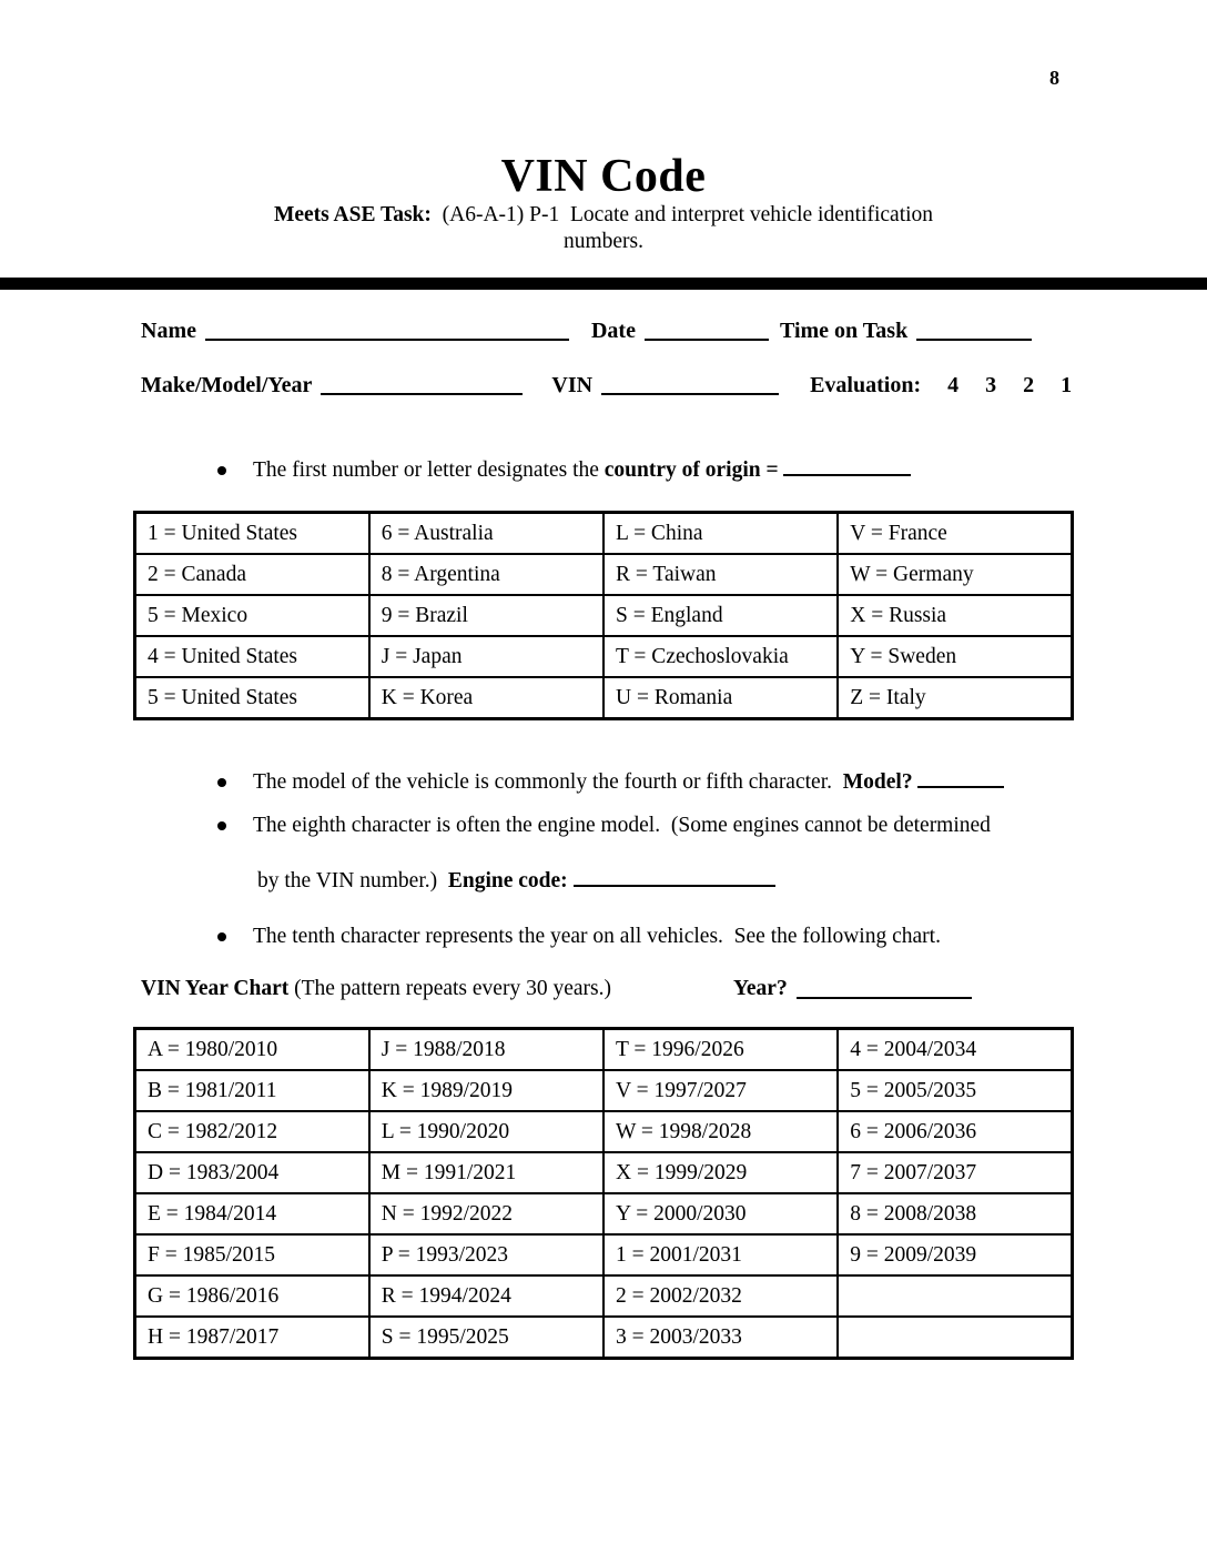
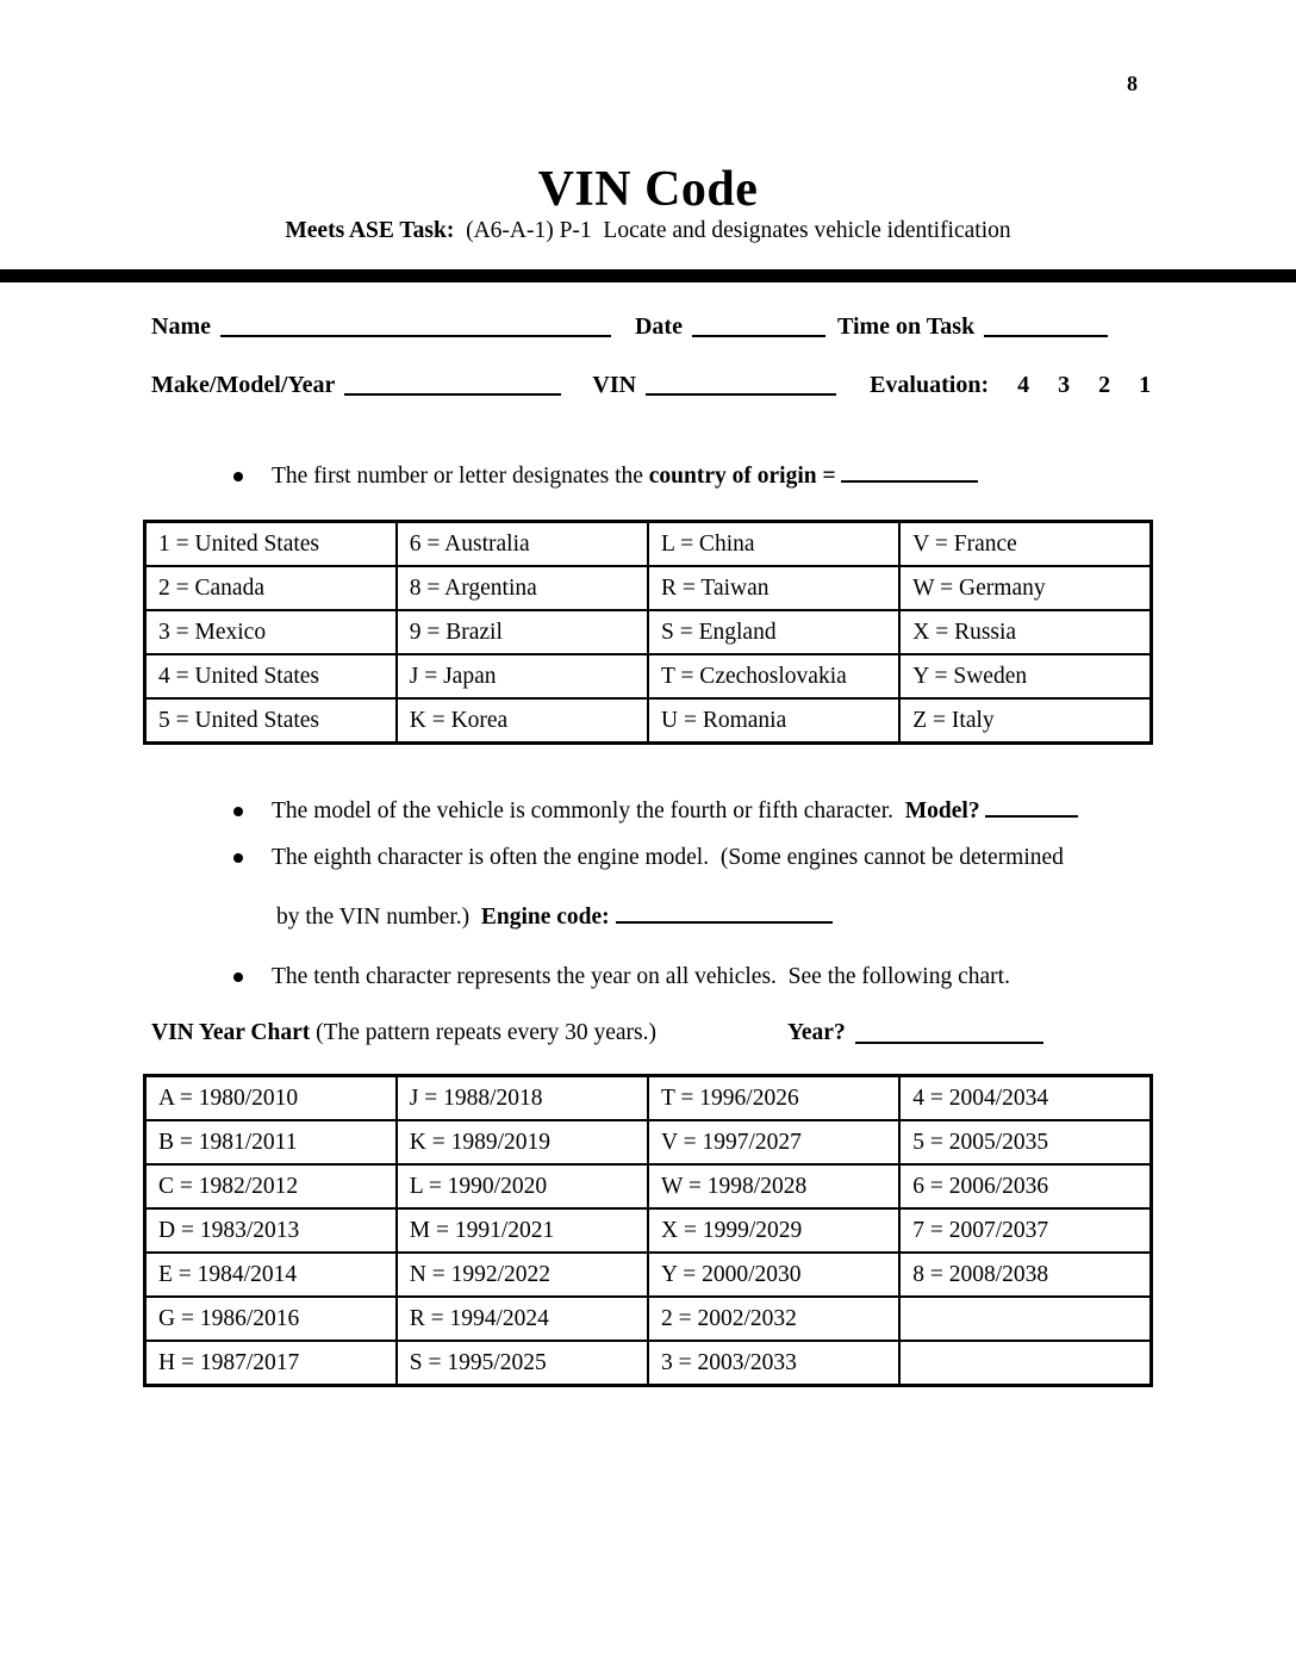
  8
  VIN Code
- Meets ASE Task: (A6-A-1) P-1 Locate and interpret vehicle identification
+ Meets ASE Task: (A6-A-1) P-1 Locate and designates vehicle identification
- numbers.
  Name
  Date
  Time on Task
  Make/Model/Year
  VIN
  Evaluation:
  4
  3
  2
  1
  The first number or letter designates the country of origin =
  1 = United States	6 = Australia	L = China	V = France
  2 = Canada	8 = Argentina	R = Taiwan	W = Germany
- 5 = Mexico	9 = Brazil	S = England	X = Russia
+ 3 = Mexico	9 = Brazil	S = England	X = Russia
  4 = United States	J = Japan	T = Czechoslovakia	Y = Sweden
  5 = United States	K = Korea	U = Romania	Z = Italy
  The model of the vehicle is commonly the fourth or fifth character. Model?
  The eighth character is often the engine model. (Some engines cannot be determined
  by the VIN number.) Engine code:
  The tenth character represents the year on all vehicles. See the following chart.
  VIN Year Chart
  (The pattern repeats every 30 years.)
  Year?
  A = 1980/2010	J = 1988/2018	T = 1996/2026	4 = 2004/2034
  B = 1981/2011	K = 1989/2019	V = 1997/2027	5 = 2005/2035
  C = 1982/2012	L = 1990/2020	W = 1998/2028	6 = 2006/2036
- D = 1983/2004	M = 1991/2021	X = 1999/2029	7 = 2007/2037
+ D = 1983/2013	M = 1991/2021	X = 1999/2029	7 = 2007/2037
  E = 1984/2014	N = 1992/2022	Y = 2000/2030	8 = 2008/2038
- F = 1985/2015	P = 1993/2023	1 = 2001/2031	9 = 2009/2039
  G = 1986/2016	R = 1994/2024	2 = 2002/2032
  H = 1987/2017	S = 1995/2025	3 = 2003/2033
